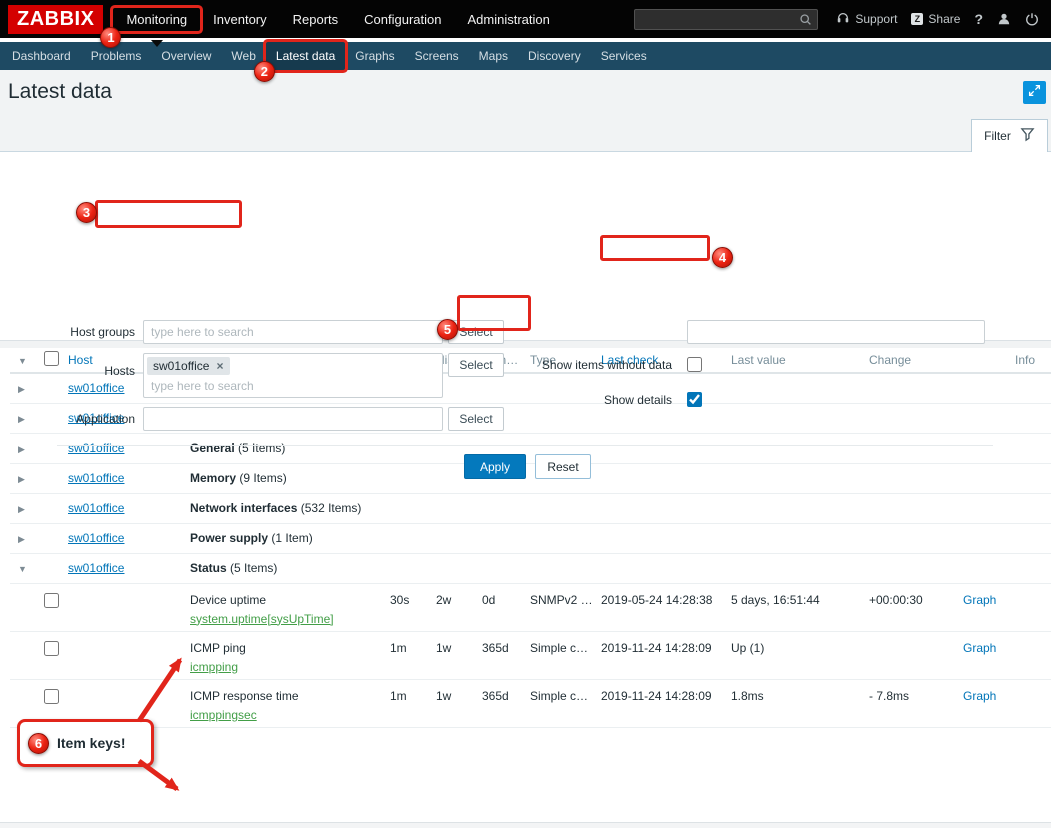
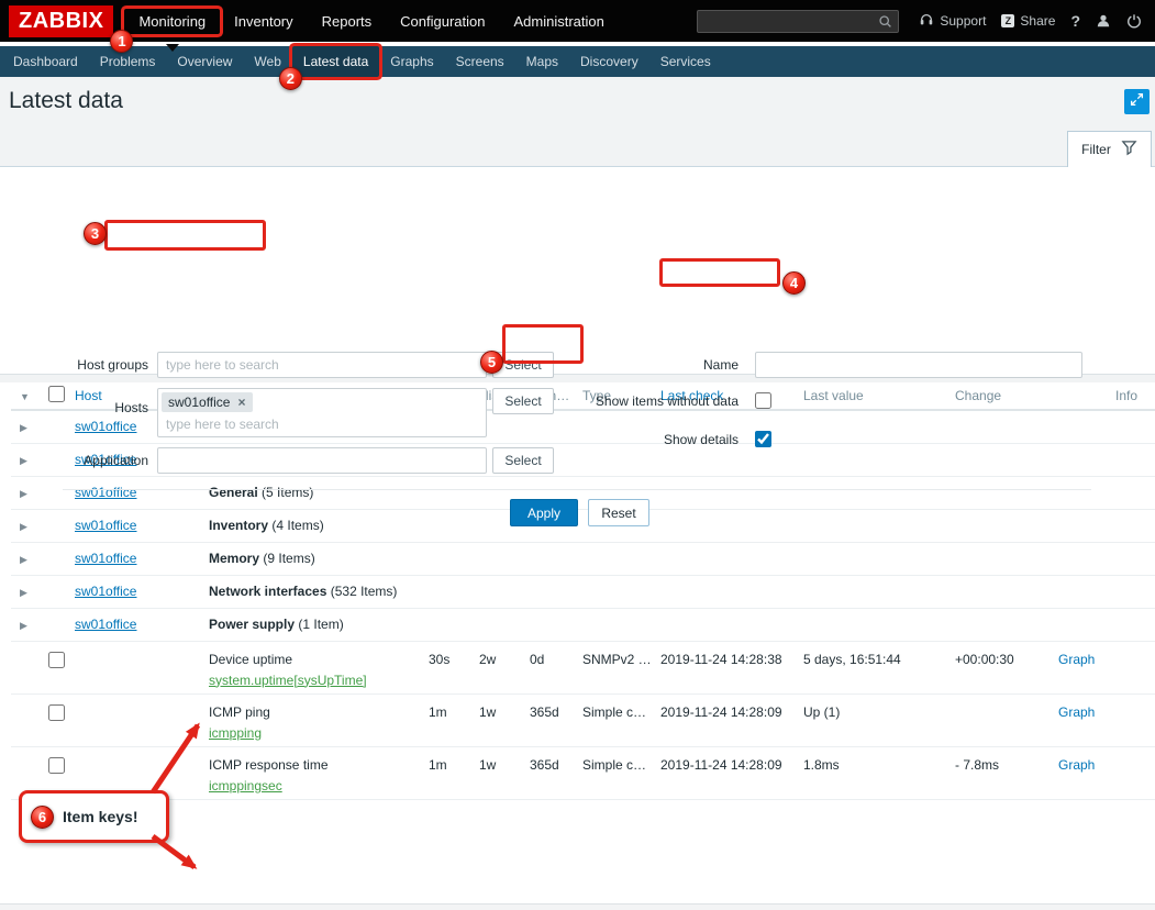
  ZABBIX
  Monitoring
  1
  Inventory
  Reports
  Configuration
  Administration
  Support
  Z
  Share
  ?
  Dashboard
  Problems
  Overview
  Web
  Latest data
  2
  Graphs
  Screens
  Maps
  Discovery
  Services
  Latest data
  Filter
  Host groups
  type here to search
  Select
  Hosts
  sw01office
  ×
  type here to search
  Select
  Application
  Select
+ Name
  Show items without data
  Show details
  Apply
  Reset
  ▶		sw01office	General (5 Items)
+ ▶		sw01office	Inventory (4 Items)
  ▶		sw01office	Memory (9 Items)
  ▶		sw01office	Network interfaces (532 Items)
  ▶		sw01office	Power supply (1 Item)
- ▼		sw01office	Status (5 Items)
- 			Device uptime system.uptime[sysUpTime]	30s	2w	0d	SNMPv2 …	2019-05-24 14:28:38	5 days, 16:51:44	+00:00:30	Graph
+ 			Device uptime system.uptime[sysUpTime]	30s	2w	0d	SNMPv2 …	2019-11-24 14:28:38	5 days, 16:51:44	+00:00:30	Graph
  			ICMP ping icmpping	1m	1w	365d	Simple c…	2019-11-24 14:28:09	Up (1)		Graph
  			ICMP response time icmppingsec	1m	1w	365d	Simple c…	2019-11-24 14:28:09	1.8ms	- 7.8ms	Graph
  3
  4
  5
  6
  Item keys!
